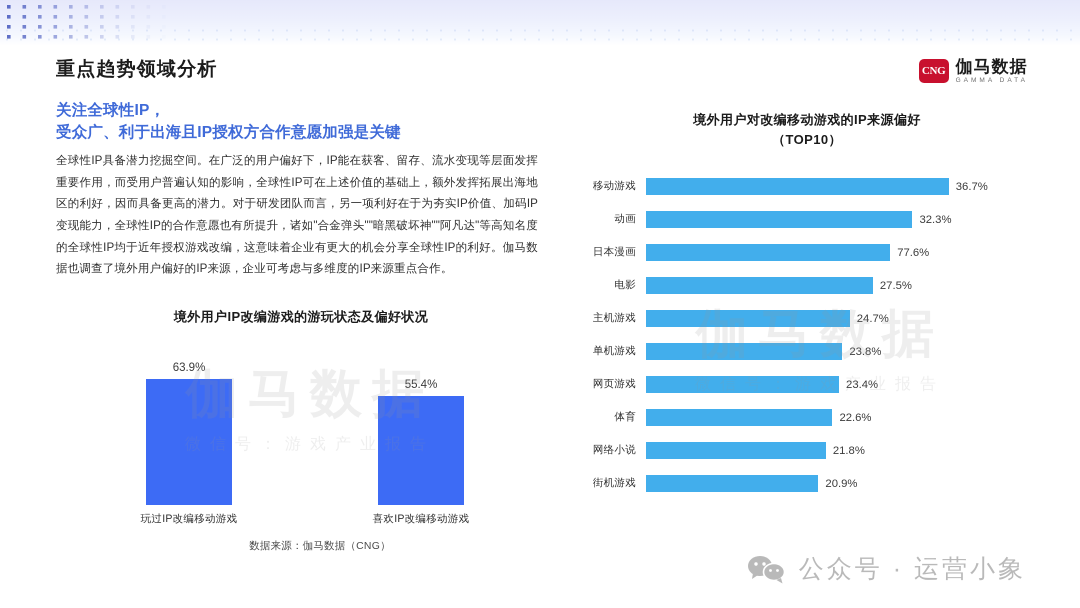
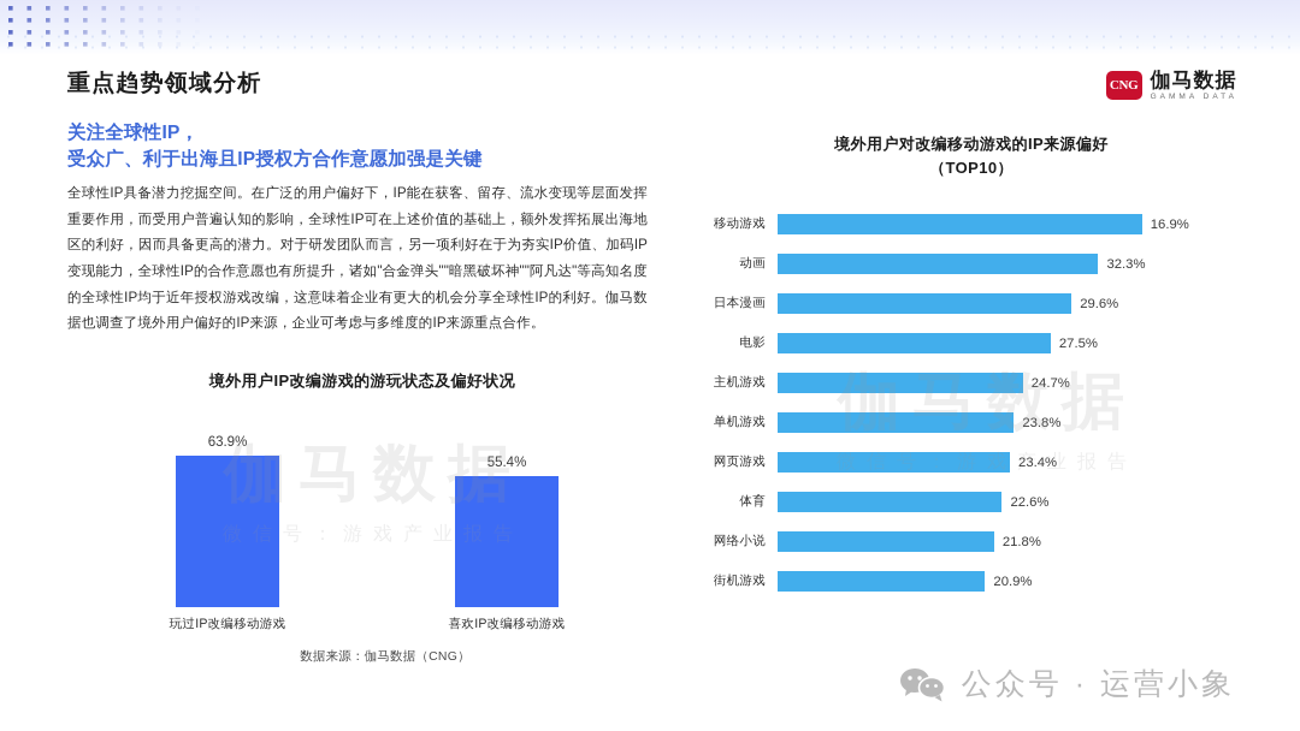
  重点趋势领域分析
  CNG
  伽马数据
  关注全球性IP，
  受众广、利于出海且IP授权方合作意愿加强是关键
  全球性IP具备潜力挖掘空间。在广泛的用户偏好下，IP能在获客、留存、流水变现等层面发挥重要作用，而受用户普遍认知的影响，全球性IP可在上述价值的基础上，额外发挥拓展出海地区的利好，因而具备更高的潜力。对于研发团队而言，另一项利好在于为夯实IP价值、加码IP变现能力，全球性IP的合作意愿也有所提升，诸如"合金弹头""暗黑破坏神""阿凡达"等高知名度的全球性IP均于近年授权游戏改编，这意味着企业有更大的机会分享全球性IP的利好。伽马数据也调查了境外用户偏好的IP来源，企业可考虑与多维度的IP来源重点合作。
  境外用户IP改编游戏的游玩状态及偏好状况
  63.9%
  玩过IP改编移动游戏
  55.4%
  喜欢IP改编移动游戏
  伽马数据
  微信号：游戏产业报告
  数据来源：伽马数据（CNG）
  境外用户对改编移动游戏的IP来源偏好
  （TOP10）
  移动游戏
- 36.7%
+ 16.9%
  动画
  32.3%
  日本漫画
- 77.6%
+ 29.6%
  电影
  27.5%
  主机游戏
  24.7%
  单机游戏
  23.8%
  网页游戏
  23.4%
  体育
  22.6%
  网络小说
  21.8%
  街机游戏
  20.9%
  伽马数据
  微信号：游戏产业报告
  公众号 · 运营小象
